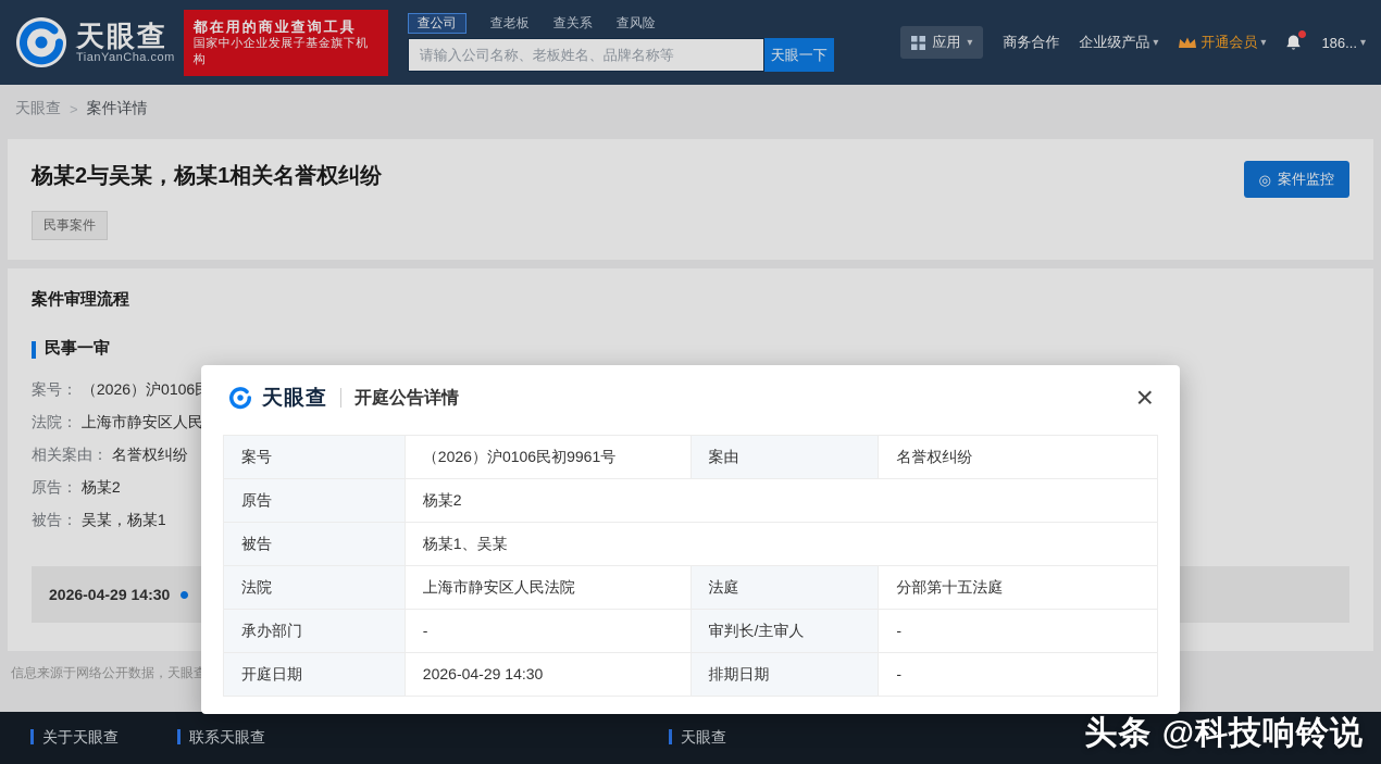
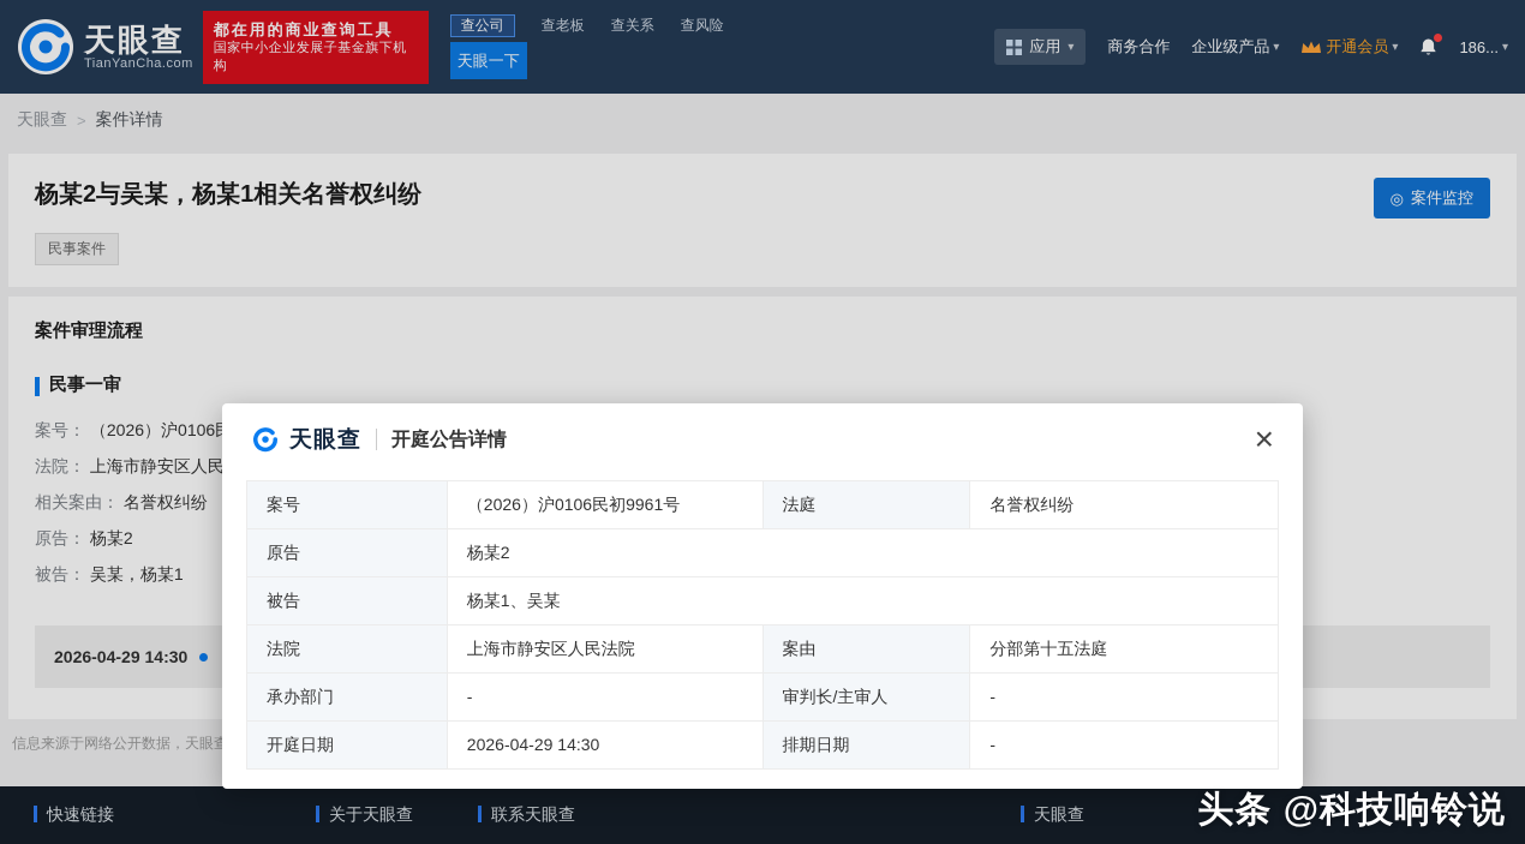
  天眼查
  TianYanCha.com
  都在用的商业查询工具
  国家中小企业发展子基金旗下机构
  查公司
  查老板
  查关系
  查风险
- 请输入公司名称、老板姓名、品牌名称等
  天眼一下
  应用
  ▾
  商务合作
  企业级产品
  ▾
  开通会员
  ▾
  186...
  ▾
  天眼查
  >
  案件详情
  杨某2与吴某，杨某1相关名誉权纠纷
  ◎
  案件监控
  民事案件
  案件审理流程
  民事一审
  案号： （2026）沪0106
  法院： 上海市静安区人民
  相关案由： 名誉权纠纷
  原告： 杨某2
  被告： 吴某，杨某1
  2026-04-29 14:30
  信息来源于网络公开数据，天眼查
+ 快速链接
  关于天眼查
  联系天眼查
  天眼查
  天眼查
  开庭公告详情
  ×
- 案号	（2026）沪0106民初9961号	案由	名誉权纠纷
+ 案号	（2026）沪0106民初9961号	法庭	名誉权纠纷
  原告	杨某2
  被告	杨某1、吴某
- 法院	上海市静安区人民法院	法庭	分部第十五法庭
+ 法院	上海市静安区人民法院	案由	分部第十五法庭
  承办部门	-	审判长/主审人	-
  开庭日期	2026-04-29 14:30	排期日期	-
  头条 @科技响铃说
